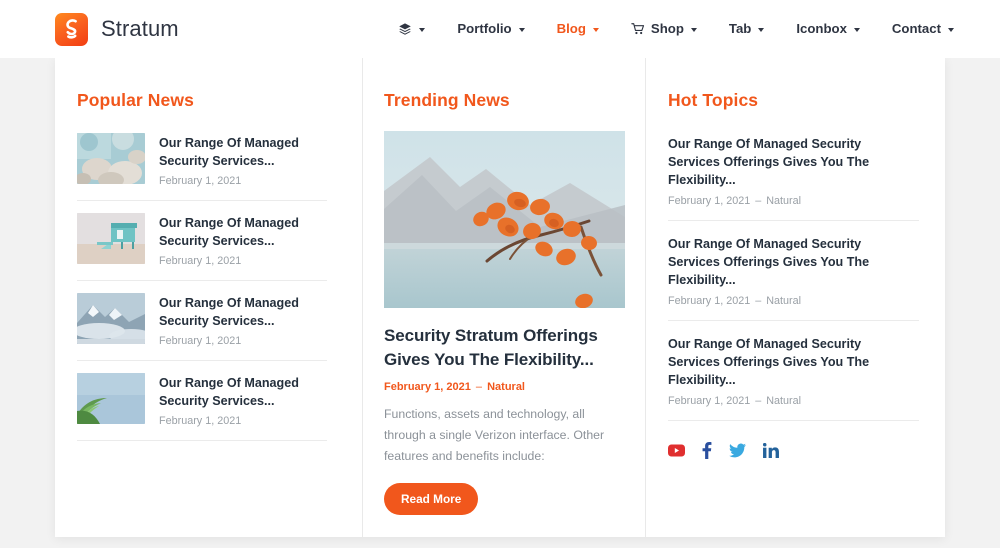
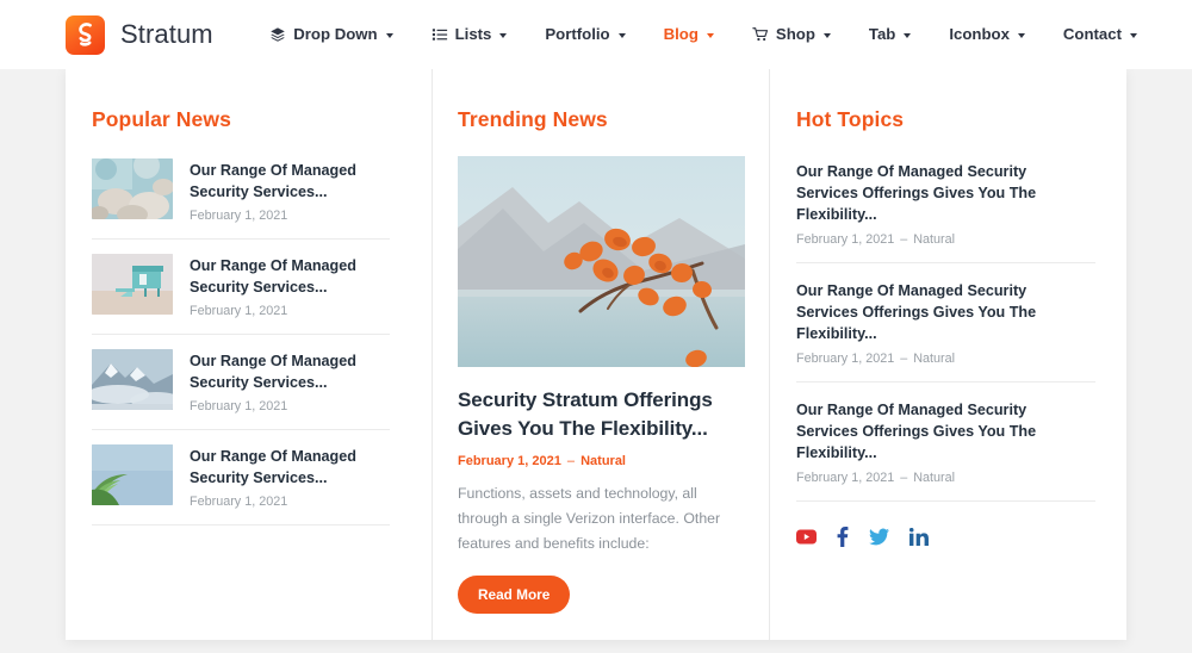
  Stratum
+ Drop Down
+ Lists
  Portfolio
  Blog
  Shop
  Tab
  Iconbox
  Contact
  Popular News
  Our Range Of Managed Security Services...
  February 1, 2021
  Our Range Of Managed Security Services...
  February 1, 2021
  Our Range Of Managed Security Services...
  February 1, 2021
  Our Range Of Managed Security Services...
  February 1, 2021
  Trending News
  Security Stratum Offerings Gives You The Flexibility...
  February 1, 2021 – Natural
  Functions, assets and technology, all through a single Verizon interface. Other features and benefits include:
  Read More
  Hot Topics
  Our Range Of Managed Security Services Offerings Gives You The Flexibility...
  February 1, 2021 – Natural
  Our Range Of Managed Security Services Offerings Gives You The Flexibility...
  February 1, 2021 – Natural
  Our Range Of Managed Security Services Offerings Gives You The Flexibility...
  February 1, 2021 – Natural
